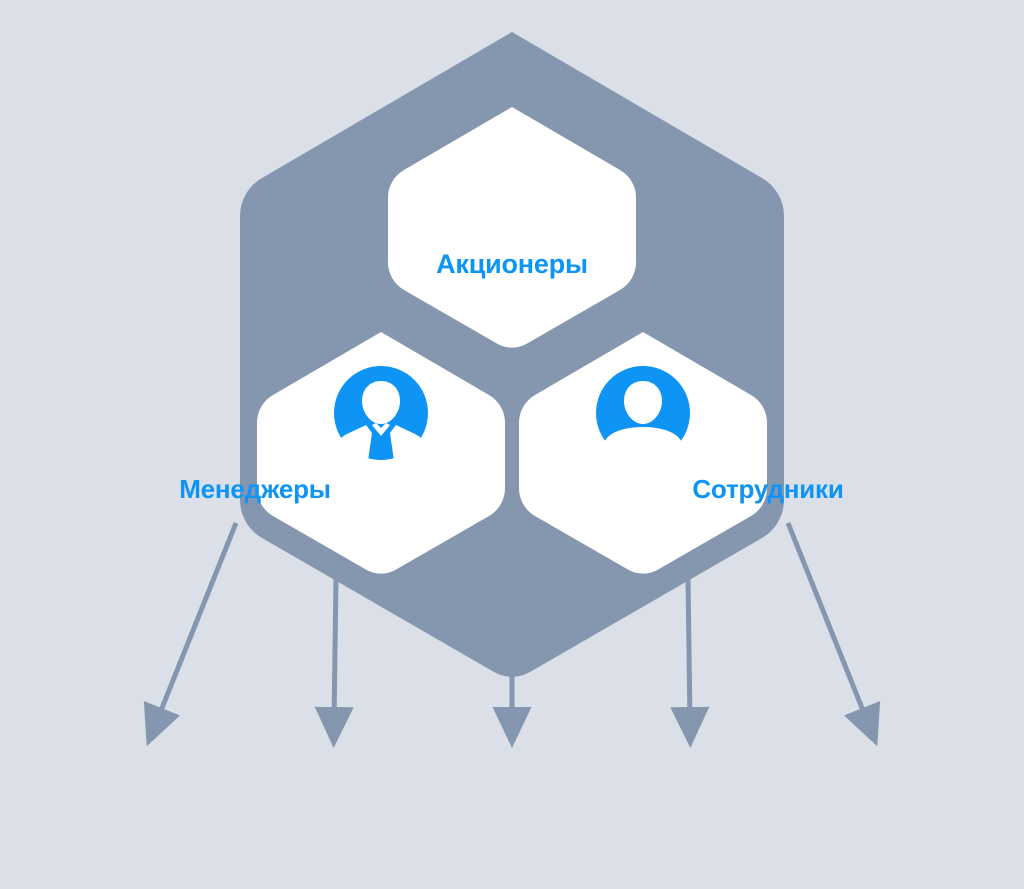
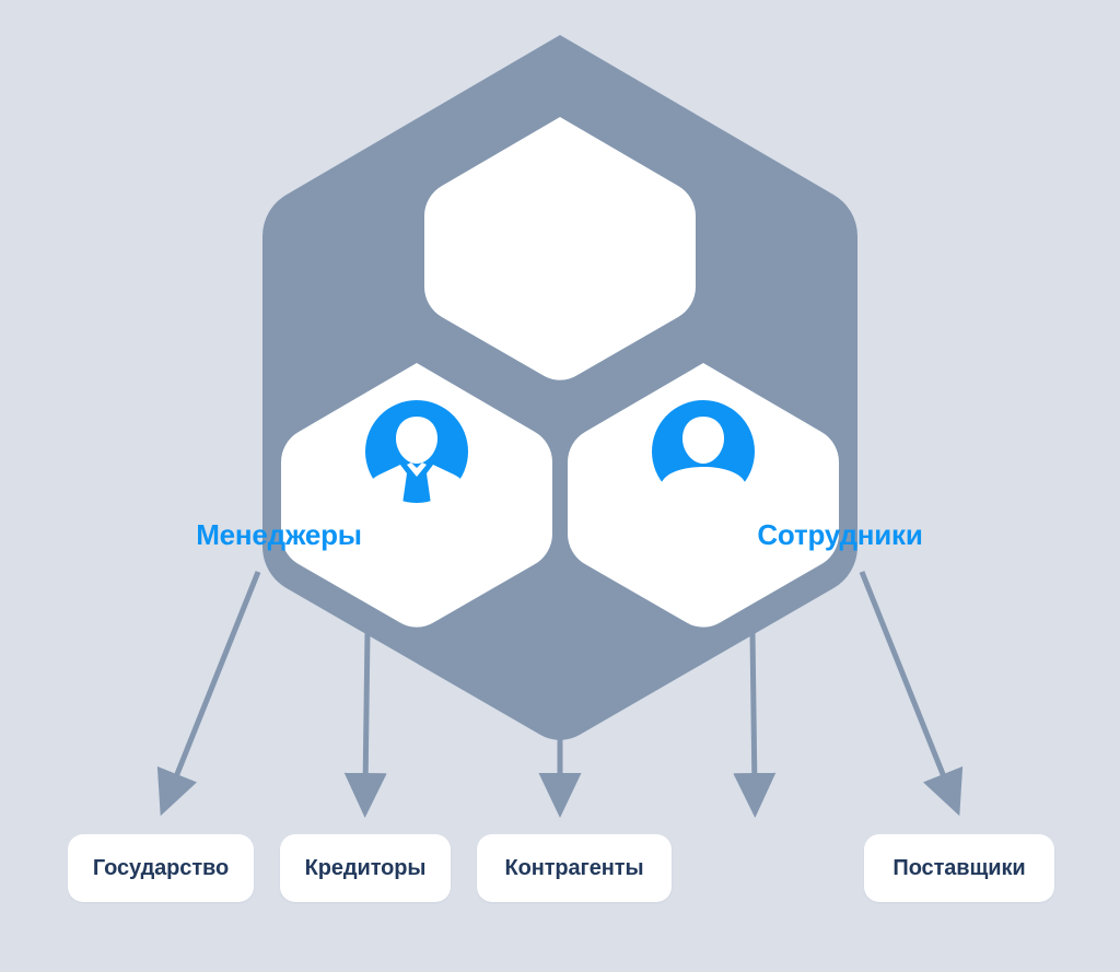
- Акционеры
  Менеджеры
  Сотрудники
+ Государство
+ Кредиторы
+ Контрагенты
+ Поставщики
